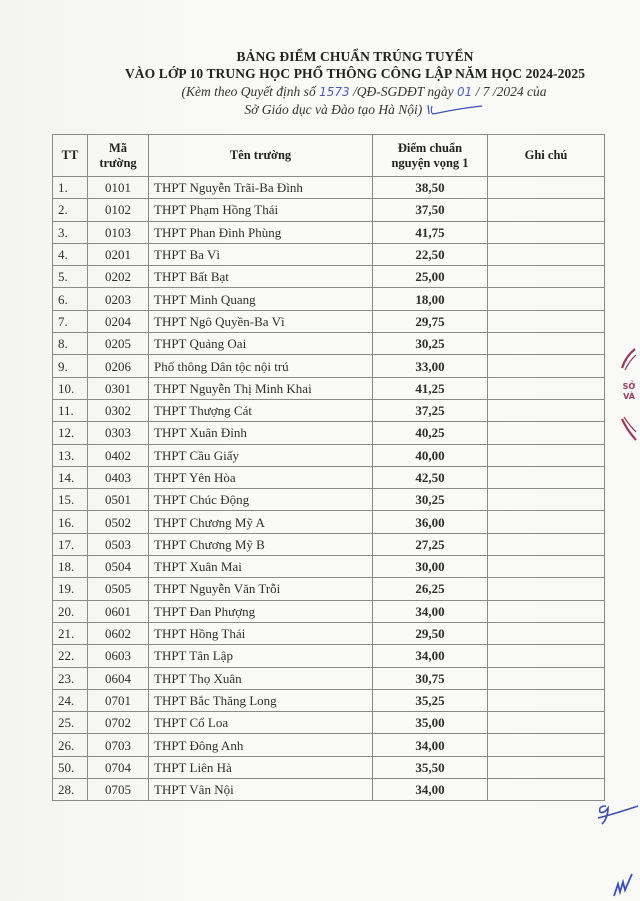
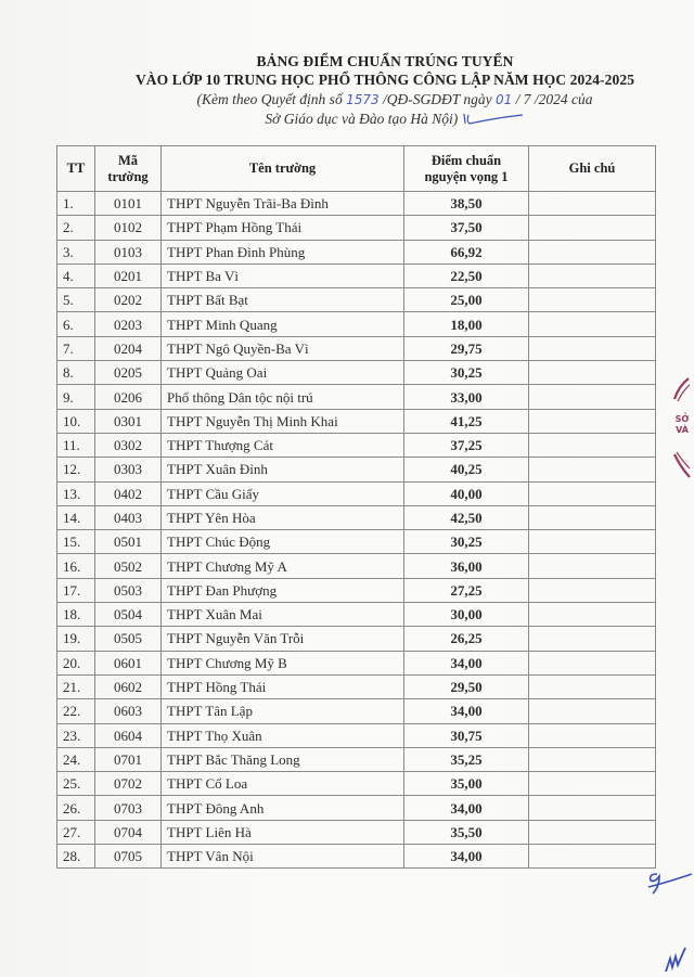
  BẢNG ĐIỂM CHUẨN TRÚNG TUYỂN
  VÀO LỚP 10 TRUNG HỌC PHỔ THÔNG CÔNG LẬP NĂM HỌC 2024-2025
  (Kèm theo Quyết định số 1573 /QĐ-SGDĐT ngày 01 / 7 /2024 của
  Sở Giáo dục và Đào tạo Hà Nội)
  TT	Mãtrường	Tên trường	Điểm chuẩnnguyện vọng 1	Ghi chú
  1.	0101	THPT Nguyễn Trãi-Ba Đình	38,50
  2.	0102	THPT Phạm Hồng Thái	37,50
- 3.	0103	THPT Phan Đình Phùng	41,75
+ 3.	0103	THPT Phan Đình Phùng	66,92
  4.	0201	THPT Ba Vì	22,50
  5.	0202	THPT Bất Bạt	25,00
  6.	0203	THPT Minh Quang	18,00
  7.	0204	THPT Ngô Quyền-Ba Vì	29,75
  8.	0205	THPT Quảng Oai	30,25
  9.	0206	Phổ thông Dân tộc nội trú	33,00
  10.	0301	THPT Nguyễn Thị Minh Khai	41,25
  11.	0302	THPT Thượng Cát	37,25
  12.	0303	THPT Xuân Đỉnh	40,25
  13.	0402	THPT Cầu Giấy	40,00
  14.	0403	THPT Yên Hòa	42,50
  15.	0501	THPT Chúc Động	30,25
  16.	0502	THPT Chương Mỹ A	36,00
- 17.	0503	THPT Chương Mỹ B	27,25
+ 17.	0503	THPT Đan Phượng	27,25
  18.	0504	THPT Xuân Mai	30,00
  19.	0505	THPT Nguyễn Văn Trỗi	26,25
- 20.	0601	THPT Đan Phượng	34,00
+ 20.	0601	THPT Chương Mỹ B	34,00
  21.	0602	THPT Hồng Thái	29,50
  22.	0603	THPT Tân Lập	34,00
  23.	0604	THPT Thọ Xuân	30,75
  24.	0701	THPT Bắc Thăng Long	35,25
  25.	0702	THPT Cổ Loa	35,00
  26.	0703	THPT Đông Anh	34,00
- 50.	0704	THPT Liên Hà	35,50
+ 27.	0704	THPT Liên Hà	35,50
  28.	0705	THPT Vân Nội	34,00
  SỞ
  VÀ
